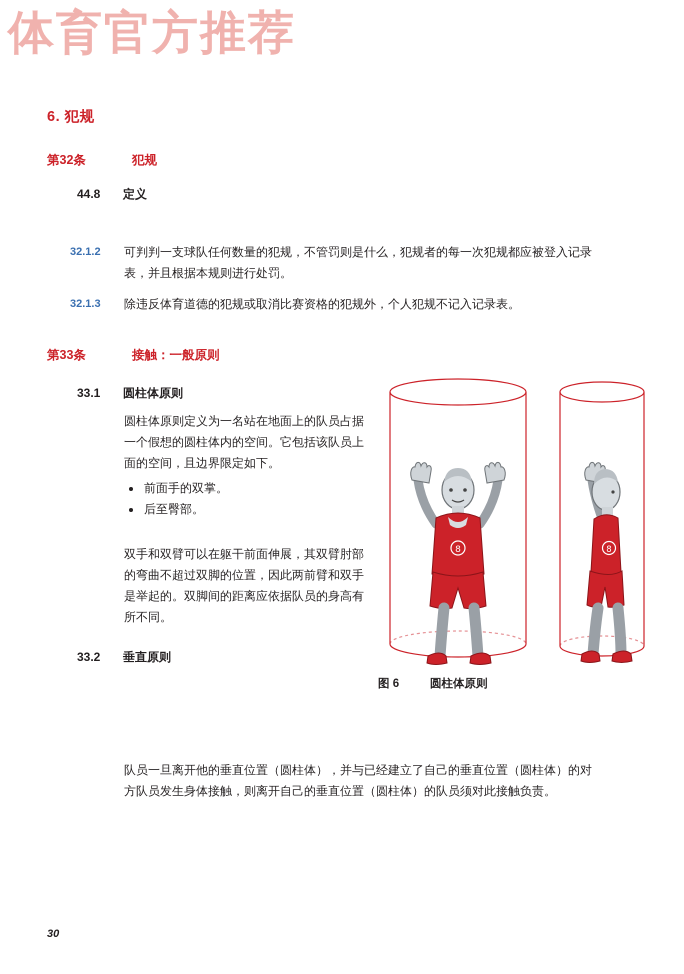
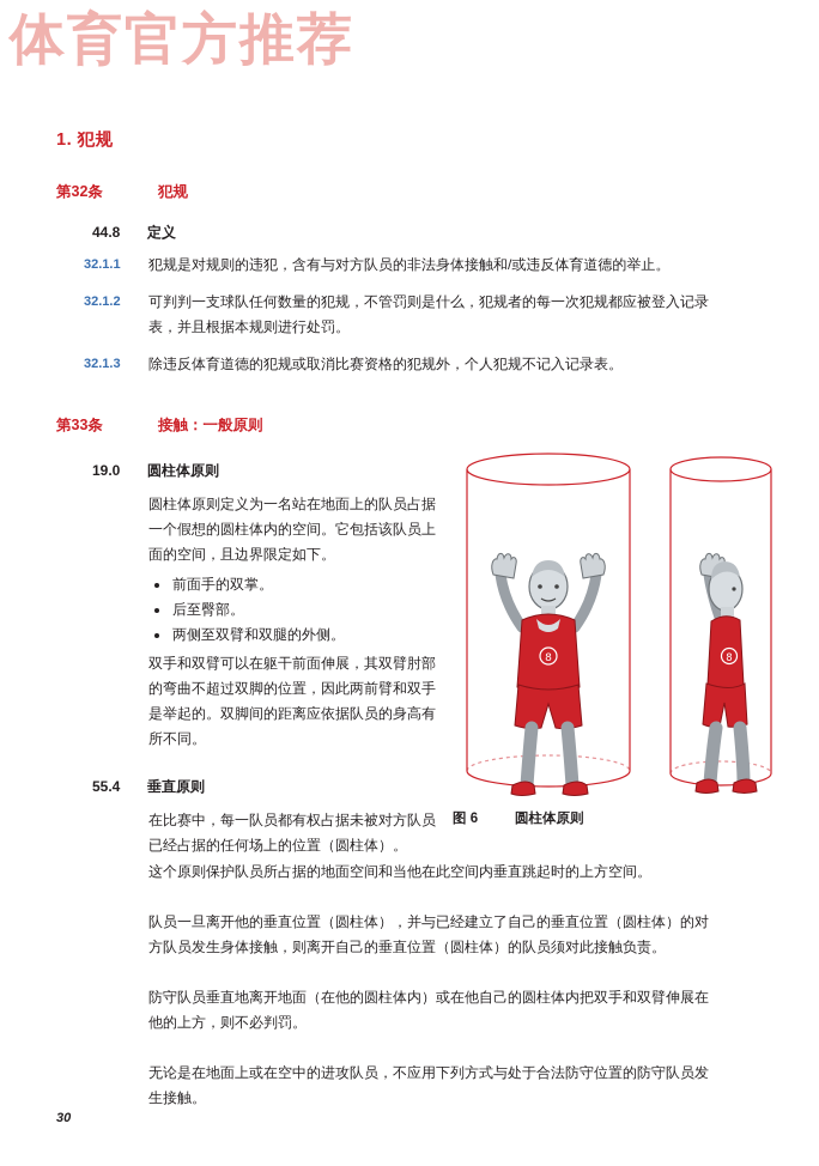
  体育官方推荐
- 6. 犯规
+ 1. 犯规
  第32条 犯规
  44.8 定义
+ 32.1.1
+ 犯规是对规则的违犯，含有与对方队员的非法身体接触和/或违反体育道德的举止。
  32.1.2
  可判判一支球队任何数量的犯规，不管罚则是什么，犯规者的每一次犯规都应被登入记录表，并且根据本规则进行处罚。
  32.1.3
  除违反体育道德的犯规或取消比赛资格的犯规外，个人犯规不记入记录表。
  第33条 接触：一般原则
- 33.1 圆柱体原则
+ 19.0 圆柱体原则
  圆柱体原则定义为一名站在地面上的队员占据一个假想的圆柱体内的空间。它包括该队员上面的空间，且边界限定如下。
  前面手的双掌。
  后至臀部。
+ 两侧至双臂和双腿的外侧。
  双手和双臂可以在躯干前面伸展，其双臂肘部的弯曲不超过双脚的位置，因此两前臂和双手是举起的。双脚间的距离应依据队员的身高有所不同。
- 33.2 垂直原则
+ 55.4 垂直原则
+ 在比赛中，每一队员都有权占据未被对方队员已经占据的任何场上的位置（圆柱体）。
+ 这个原则保护队员所占据的地面空间和当他在此空间内垂直跳起时的上方空间。
  队员一旦离开他的垂直位置（圆柱体），并与已经建立了自己的垂直位置（圆柱体）的对方队员发生身体接触，则离开自己的垂直位置（圆柱体）的队员须对此接触负责。
+ 防守队员垂直地离开地面（在他的圆柱体内）或在他自己的圆柱体内把双手和双臂伸展在他的上方，则不必判罚。
+ 无论是在地面上或在空中的进攻队员，不应用下列方式与处于合法防守位置的防守队员发生接触。
  8
  8
  图 6 圆柱体原则
  30
